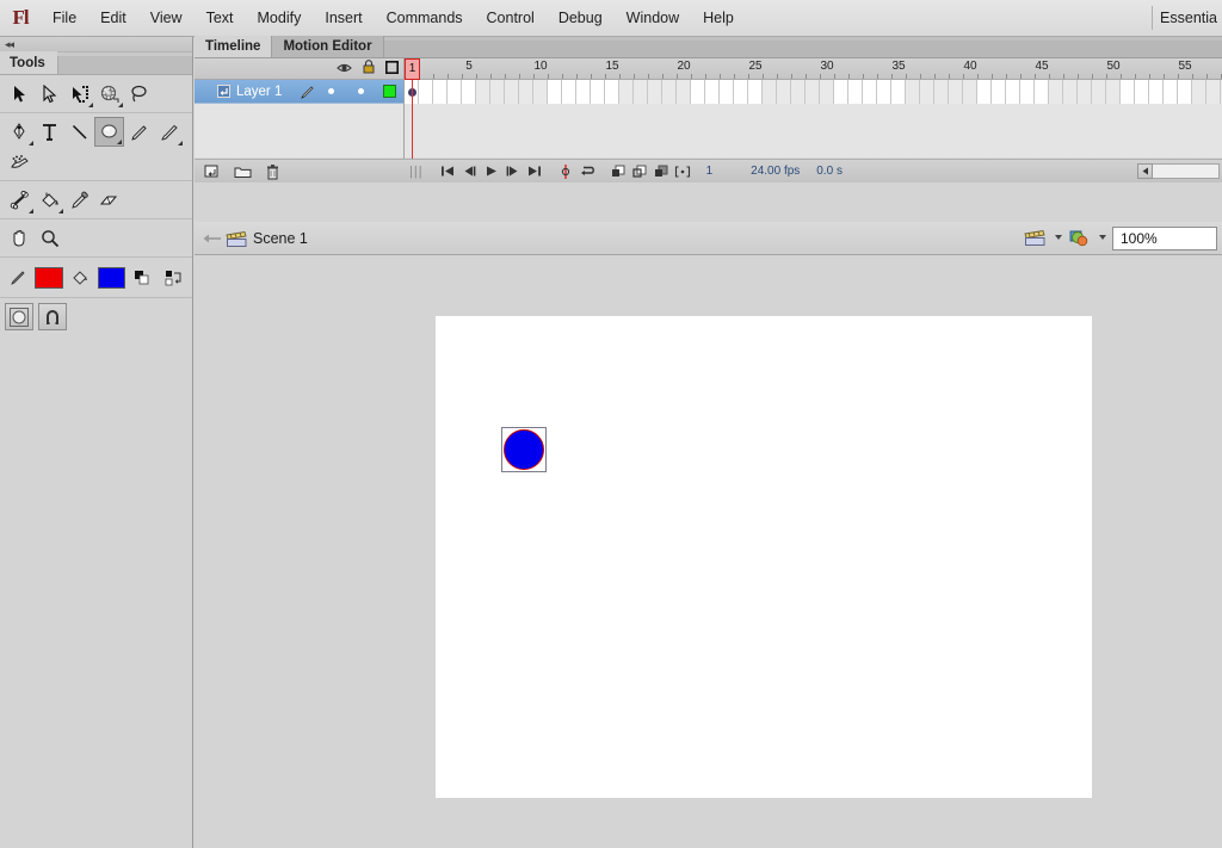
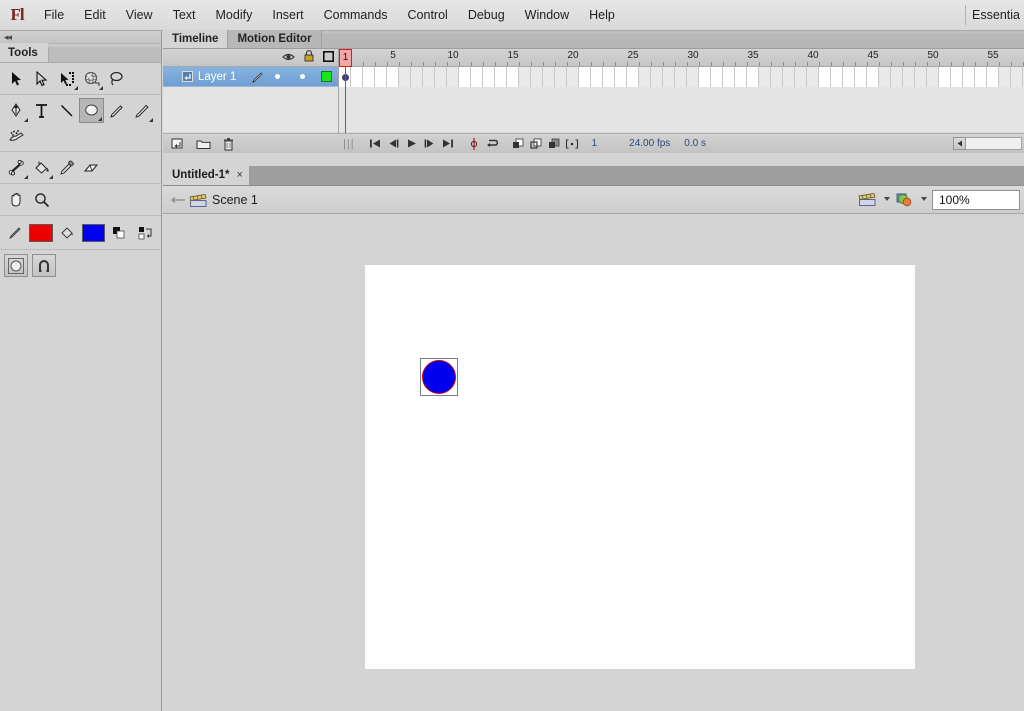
  Fl
  File
  Edit
  View
  Text
  Modify
  Insert
  Commands
  Control
  Debug
  Window
  Help
  Essentia
  ◂◂
  Tools
  Timeline
  Motion Editor
  Layer 1
  5
  10
  15
  20
  25
  30
  35
  40
  45
  50
  55
  1
  |||
  1
  24.00 fps
  0.0 s
+ Untitled-1*
+ ×
  Scene 1
  100%
